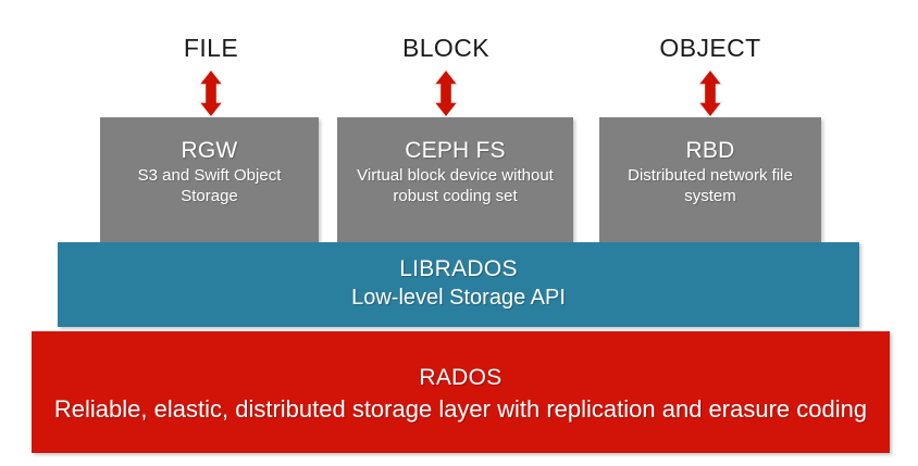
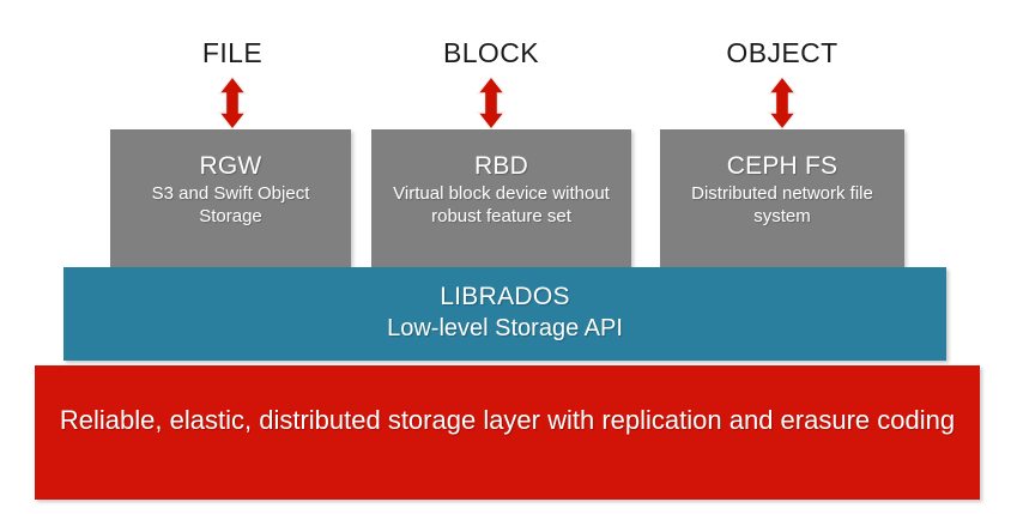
  FILE
  BLOCK
  OBJECT
  RGW
  S3 and Swift Object Storage
- CEPH FS
+ RBD
- Virtual block device without robust coding set
+ Virtual block device without robust feature set
- RBD
+ CEPH FS
  Distributed network file system
  LIBRADOS
  Low-level Storage API
- RADOS
  Reliable, elastic, distributed storage layer with replication and erasure coding
